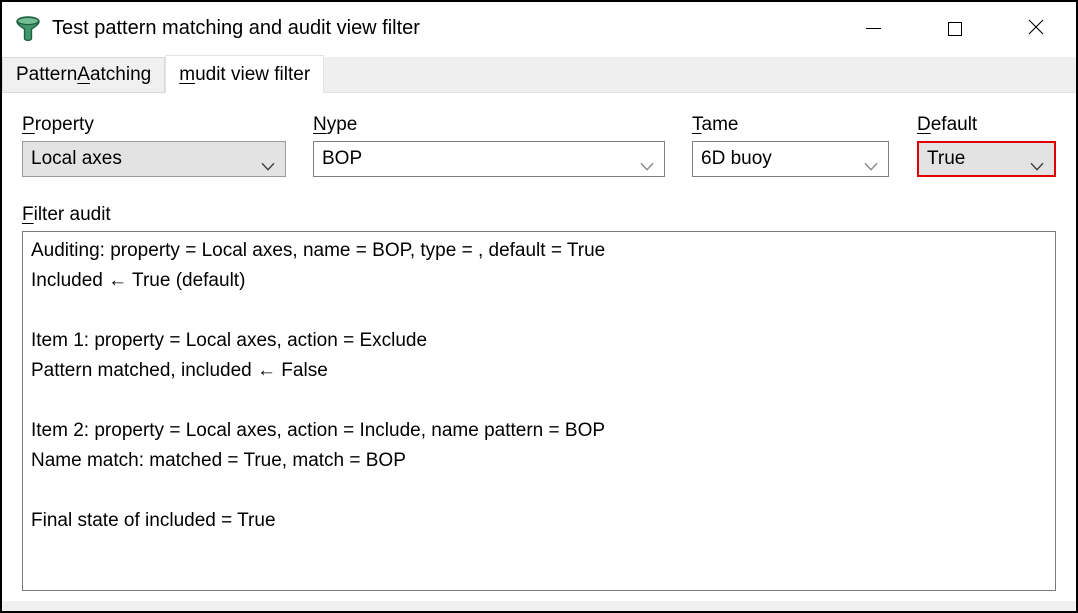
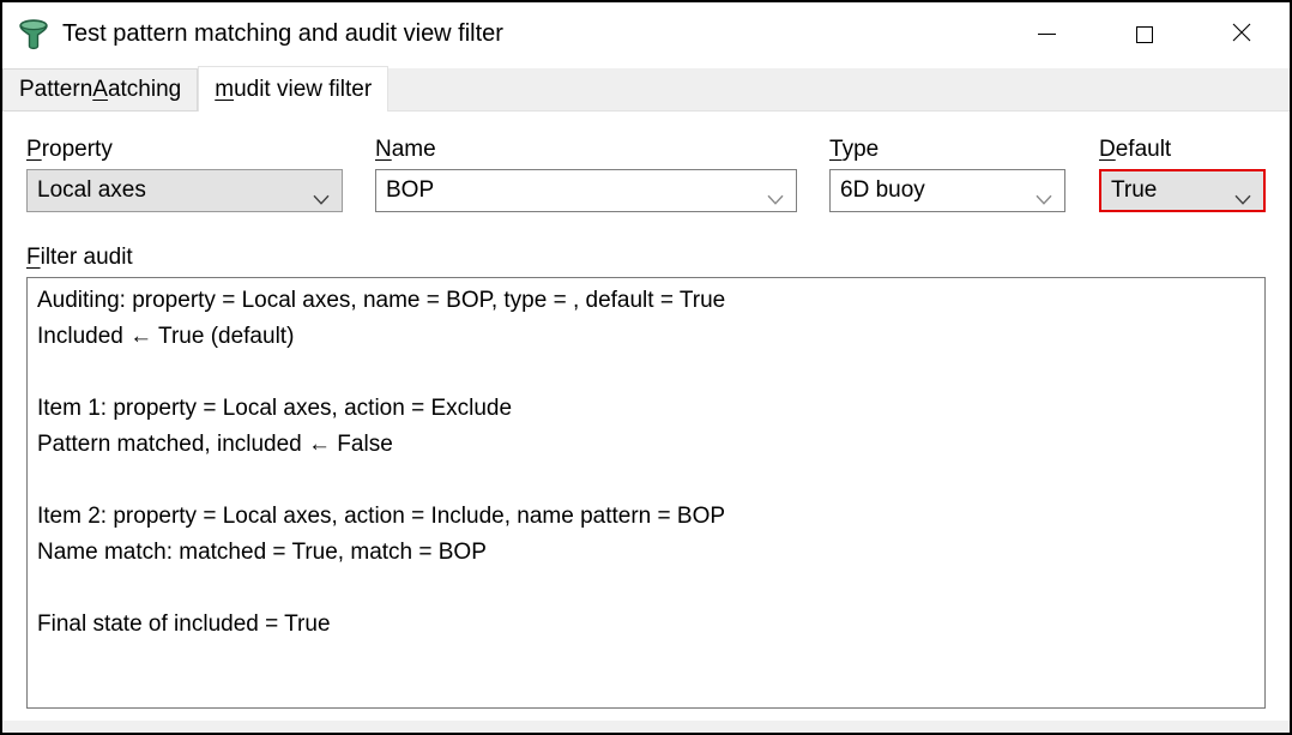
  Test pattern matching and audit view filter
  Pattern
  A
  atching
  m
  udit view filter
  Property
  Local axes
- Nype
+ Name
  BOP
- Tame
+ Type
  6D buoy
  Default
  True
  Filter audit
  Auditing: property = Local axes, name = BOP, type = , default = True
  Included ← True (default)
  Item 1: property = Local axes, action = Exclude
  Pattern matched, included ← False
  Item 2: property = Local axes, action = Include, name pattern = BOP
  Name match: matched = True, match = BOP
  Final state of included = True
